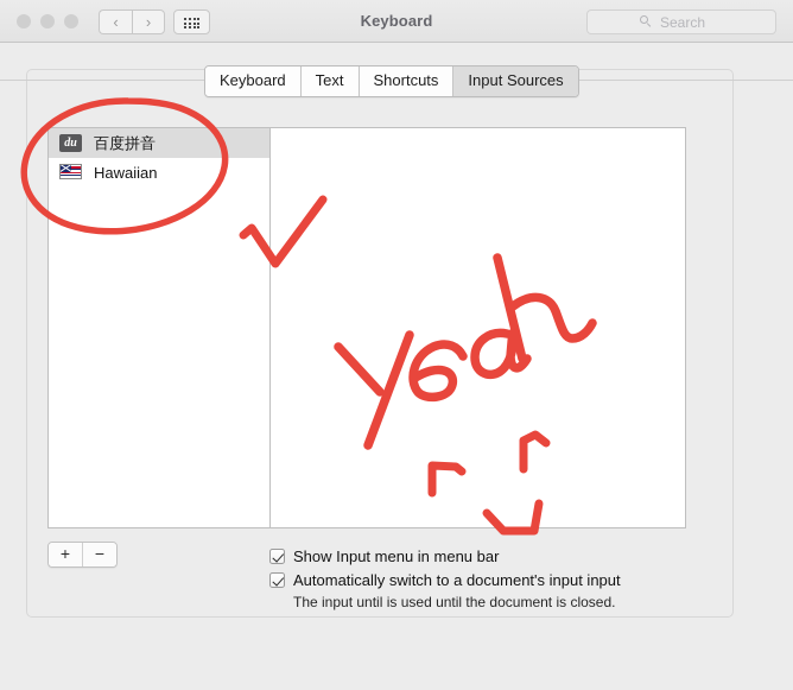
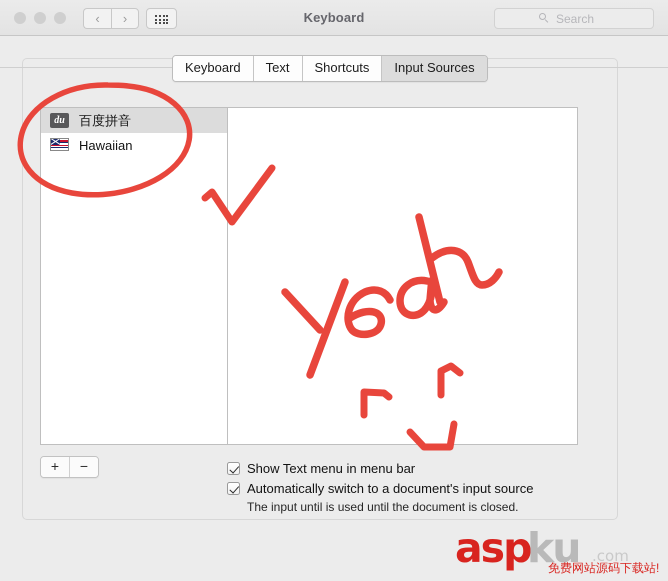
  ‹
  ›
  Keyboard
  Search
  Keyboard
  Text
  Shortcuts
  Input Sources
  du
  百度拼音
  Hawaiian
  +
  −
- Show Input menu in menu bar
+ Show Text menu in menu bar
- Automatically switch to a document's input input
+ Automatically switch to a document's input source
  The input until is used until the document is closed.
+ asp
+ ku
+ .com
+ 免费网站源码下载站!
